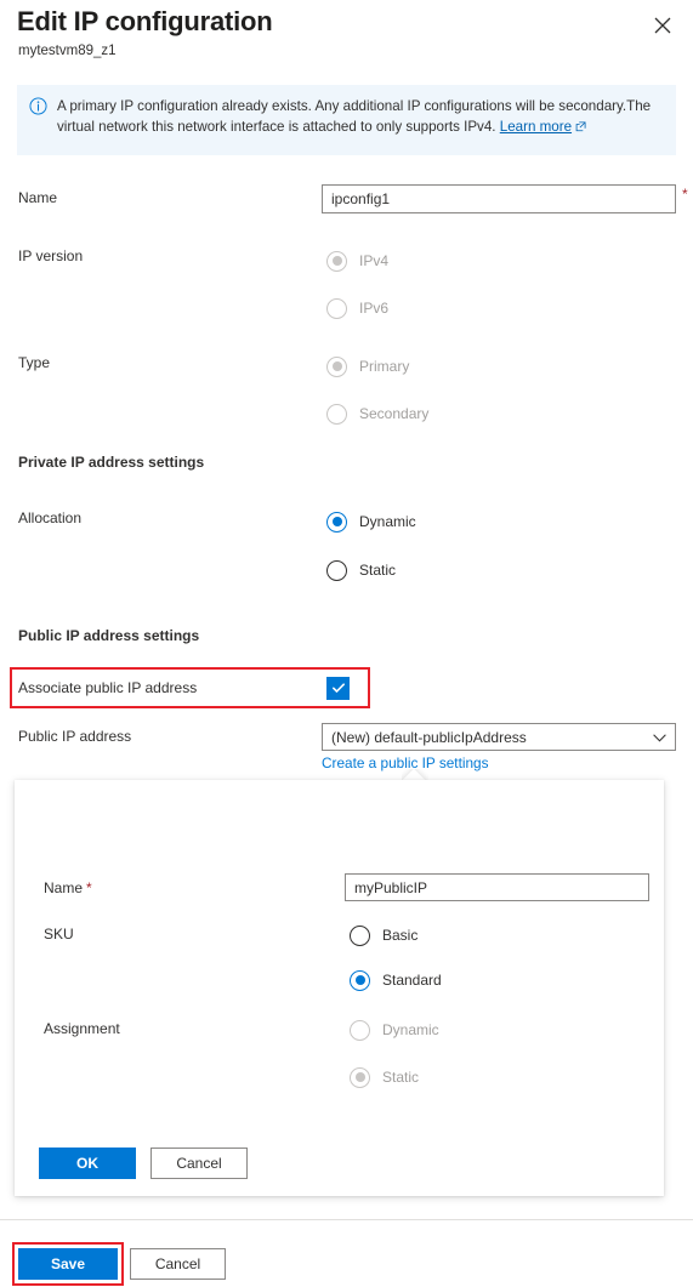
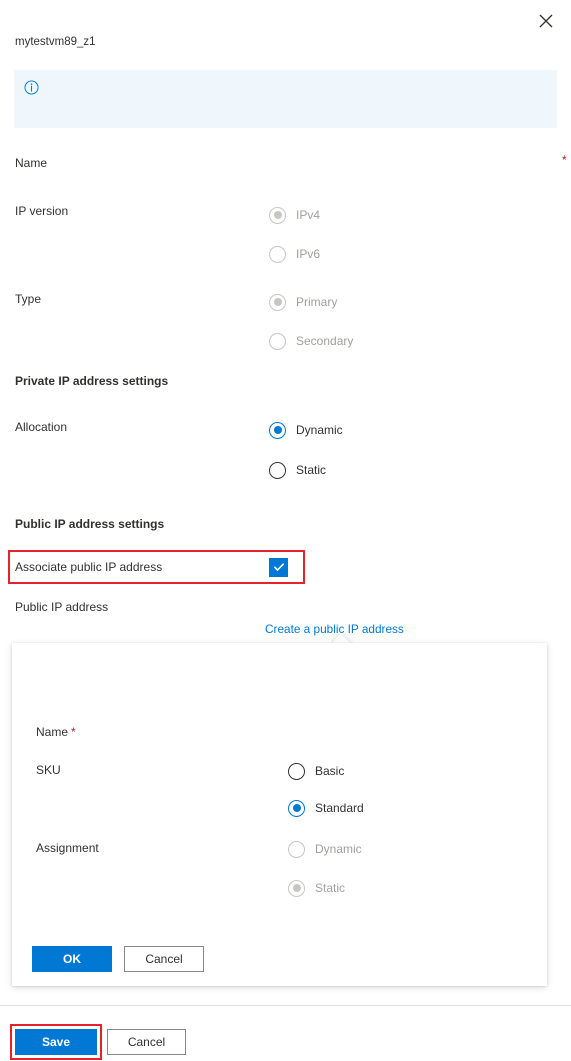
- Edit IP configuration
  mytestvm89_z1
- A primary IP configuration already exists. Any additional IP configurations will be secondary.The virtual network this network interface is attached to only supports IPv4. Learn more
  Name
- ipconfig1
  *
  IP version
  IPv4
  IPv6
  Type
  Primary
  Secondary
  Private IP address settings
  Allocation
  Dynamic
  Static
  Public IP address settings
  Associate public IP address
  Public IP address
- (New) default-publicIpAddress
- Create a public IP settings
+ Create a public IP address
  Name *
- myPublicIP
  SKU
  Basic
  Standard
  Assignment
  Dynamic
  Static
  OK
  Cancel
  Save
  Cancel
